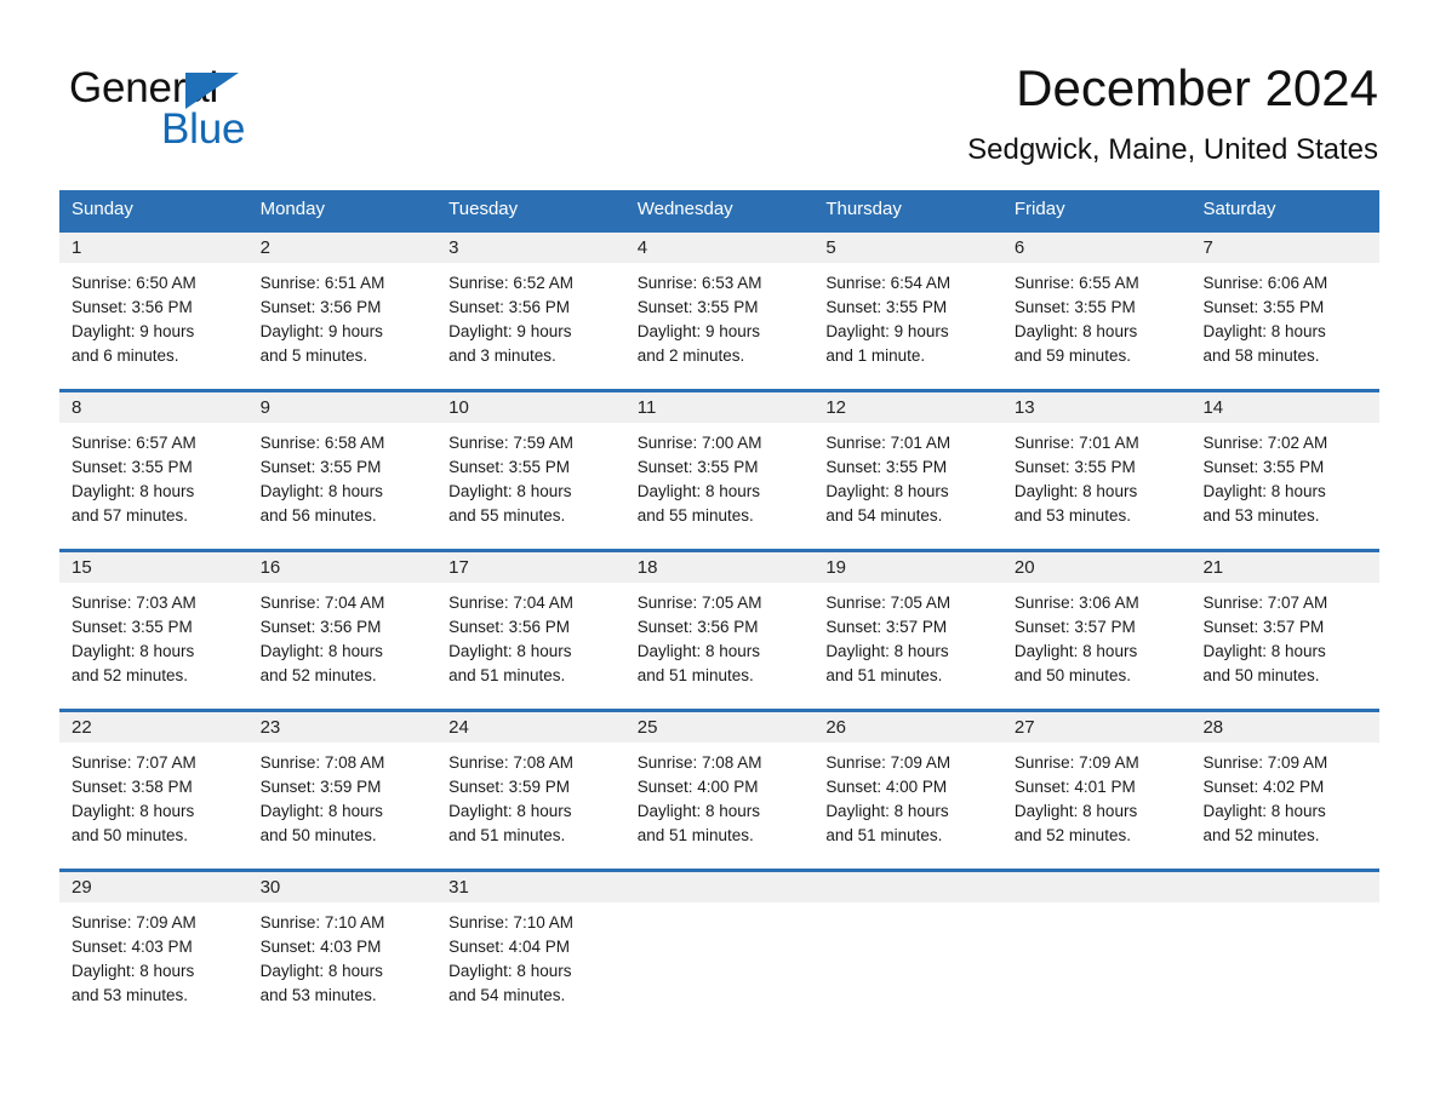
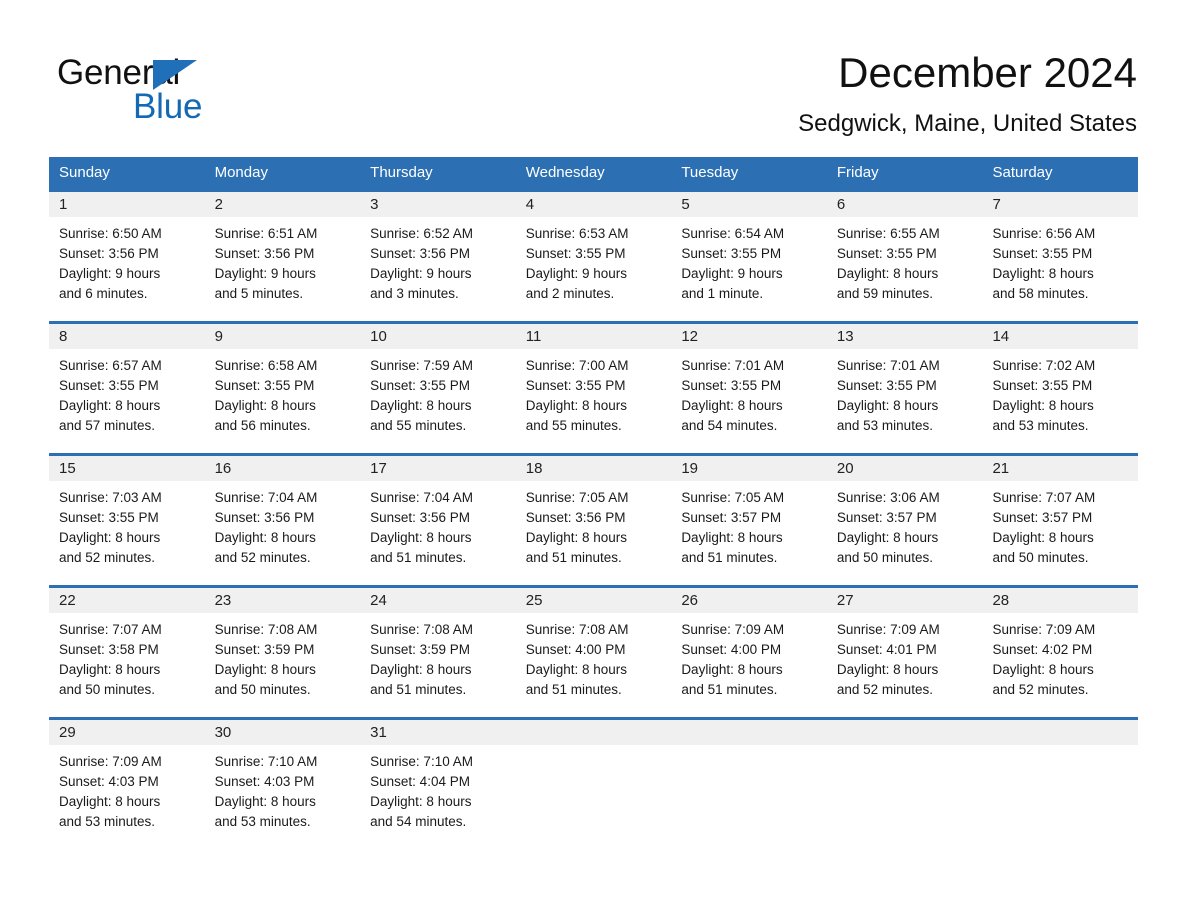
  General
  Blue
  December 2024
  Sedgwick, Maine, United States
  Sunday
  Monday
- Tuesday
+ Thursday
  Wednesday
- Thursday
+ Tuesday
  Friday
  Saturday
  1
  Sunrise: 6:50 AM
  Sunset: 3:56 PM
  Daylight: 9 hours
  and 6 minutes.
  2
  Sunrise: 6:51 AM
  Sunset: 3:56 PM
  Daylight: 9 hours
  and 5 minutes.
  3
  Sunrise: 6:52 AM
  Sunset: 3:56 PM
  Daylight: 9 hours
  and 3 minutes.
  4
  Sunrise: 6:53 AM
  Sunset: 3:55 PM
  Daylight: 9 hours
  and 2 minutes.
  5
  Sunrise: 6:54 AM
  Sunset: 3:55 PM
  Daylight: 9 hours
  and 1 minute.
  6
  Sunrise: 6:55 AM
  Sunset: 3:55 PM
  Daylight: 8 hours
  and 59 minutes.
  7
- Sunrise: 6:06 AM
+ Sunrise: 6:56 AM
  Sunset: 3:55 PM
  Daylight: 8 hours
  and 58 minutes.
  8
  Sunrise: 6:57 AM
  Sunset: 3:55 PM
  Daylight: 8 hours
  and 57 minutes.
  9
  Sunrise: 6:58 AM
  Sunset: 3:55 PM
  Daylight: 8 hours
  and 56 minutes.
  10
  Sunrise: 7:59 AM
  Sunset: 3:55 PM
  Daylight: 8 hours
  and 55 minutes.
  11
  Sunrise: 7:00 AM
  Sunset: 3:55 PM
  Daylight: 8 hours
  and 55 minutes.
  12
  Sunrise: 7:01 AM
  Sunset: 3:55 PM
  Daylight: 8 hours
  and 54 minutes.
  13
  Sunrise: 7:01 AM
  Sunset: 3:55 PM
  Daylight: 8 hours
  and 53 minutes.
  14
  Sunrise: 7:02 AM
  Sunset: 3:55 PM
  Daylight: 8 hours
  and 53 minutes.
  15
  Sunrise: 7:03 AM
  Sunset: 3:55 PM
  Daylight: 8 hours
  and 52 minutes.
  16
  Sunrise: 7:04 AM
  Sunset: 3:56 PM
  Daylight: 8 hours
  and 52 minutes.
  17
  Sunrise: 7:04 AM
  Sunset: 3:56 PM
  Daylight: 8 hours
  and 51 minutes.
  18
  Sunrise: 7:05 AM
  Sunset: 3:56 PM
  Daylight: 8 hours
  and 51 minutes.
  19
  Sunrise: 7:05 AM
  Sunset: 3:57 PM
  Daylight: 8 hours
  and 51 minutes.
  20
  Sunrise: 3:06 AM
  Sunset: 3:57 PM
  Daylight: 8 hours
  and 50 minutes.
  21
  Sunrise: 7:07 AM
  Sunset: 3:57 PM
  Daylight: 8 hours
  and 50 minutes.
  22
  Sunrise: 7:07 AM
  Sunset: 3:58 PM
  Daylight: 8 hours
  and 50 minutes.
  23
  Sunrise: 7:08 AM
  Sunset: 3:59 PM
  Daylight: 8 hours
  and 50 minutes.
  24
  Sunrise: 7:08 AM
  Sunset: 3:59 PM
  Daylight: 8 hours
  and 51 minutes.
  25
  Sunrise: 7:08 AM
  Sunset: 4:00 PM
  Daylight: 8 hours
  and 51 minutes.
  26
  Sunrise: 7:09 AM
  Sunset: 4:00 PM
  Daylight: 8 hours
  and 51 minutes.
  27
  Sunrise: 7:09 AM
  Sunset: 4:01 PM
  Daylight: 8 hours
  and 52 minutes.
  28
  Sunrise: 7:09 AM
  Sunset: 4:02 PM
  Daylight: 8 hours
  and 52 minutes.
  29
  Sunrise: 7:09 AM
  Sunset: 4:03 PM
  Daylight: 8 hours
  and 53 minutes.
  30
  Sunrise: 7:10 AM
  Sunset: 4:03 PM
  Daylight: 8 hours
  and 53 minutes.
  31
  Sunrise: 7:10 AM
  Sunset: 4:04 PM
  Daylight: 8 hours
  and 54 minutes.
